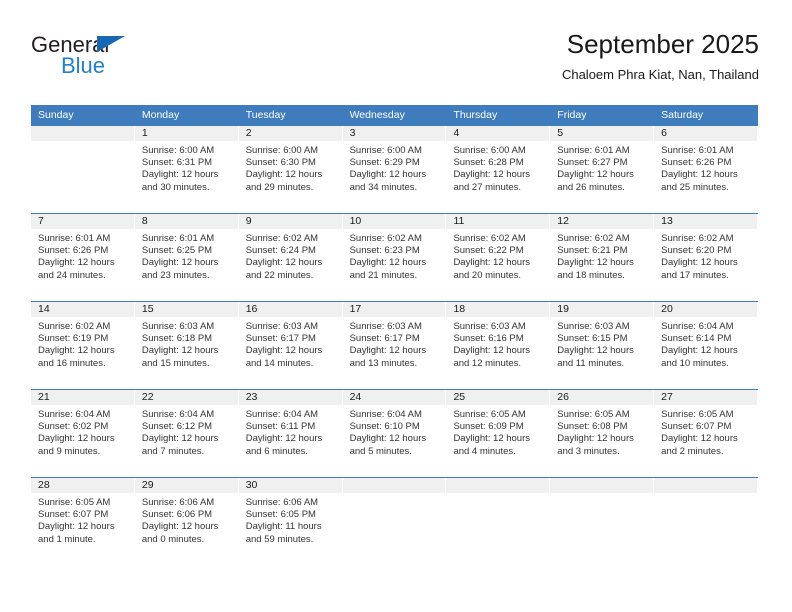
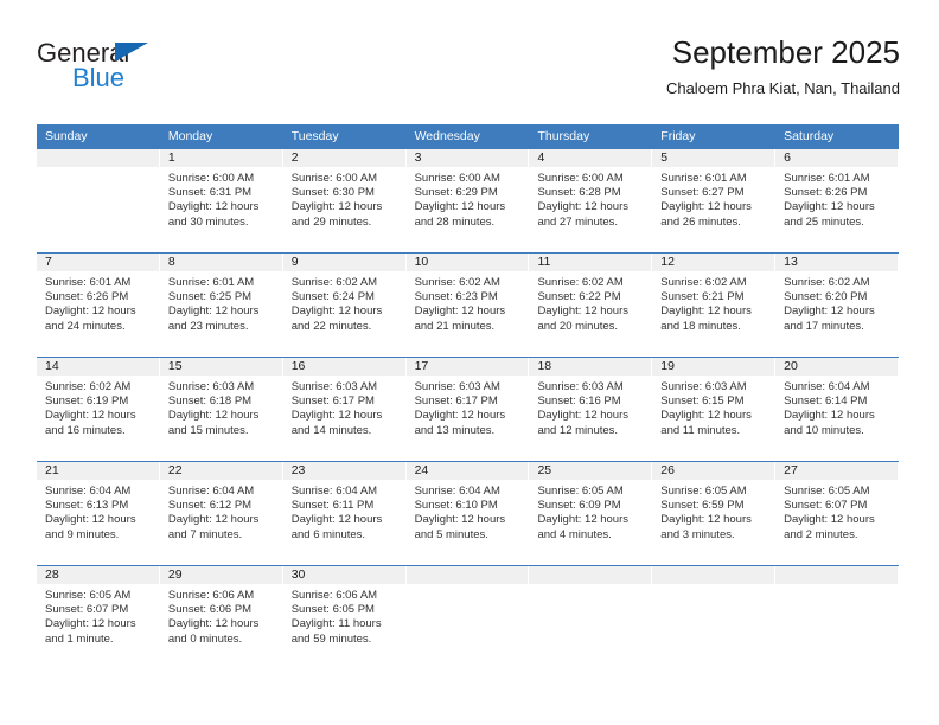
  General
  Blue
  September 2025
  Chaloem Phra Kiat, Nan, Thailand
  Sunday
  Monday
  Tuesday
  Wednesday
  Thursday
  Friday
  Saturday
  1
  Sunrise: 6:00 AM
  Sunset: 6:31 PM
  Daylight: 12 hours
  and 30 minutes.
  2
  Sunrise: 6:00 AM
  Sunset: 6:30 PM
  Daylight: 12 hours
  and 29 minutes.
  3
  Sunrise: 6:00 AM
  Sunset: 6:29 PM
  Daylight: 12 hours
- and 34 minutes.
+ and 28 minutes.
  4
  Sunrise: 6:00 AM
  Sunset: 6:28 PM
  Daylight: 12 hours
  and 27 minutes.
  5
  Sunrise: 6:01 AM
  Sunset: 6:27 PM
  Daylight: 12 hours
  and 26 minutes.
  6
  Sunrise: 6:01 AM
  Sunset: 6:26 PM
  Daylight: 12 hours
  and 25 minutes.
  7
  Sunrise: 6:01 AM
  Sunset: 6:26 PM
  Daylight: 12 hours
  and 24 minutes.
  8
  Sunrise: 6:01 AM
  Sunset: 6:25 PM
  Daylight: 12 hours
  and 23 minutes.
  9
  Sunrise: 6:02 AM
  Sunset: 6:24 PM
  Daylight: 12 hours
  and 22 minutes.
  10
  Sunrise: 6:02 AM
  Sunset: 6:23 PM
  Daylight: 12 hours
  and 21 minutes.
  11
  Sunrise: 6:02 AM
  Sunset: 6:22 PM
  Daylight: 12 hours
  and 20 minutes.
  12
  Sunrise: 6:02 AM
  Sunset: 6:21 PM
  Daylight: 12 hours
  and 18 minutes.
  13
  Sunrise: 6:02 AM
  Sunset: 6:20 PM
  Daylight: 12 hours
  and 17 minutes.
  14
  Sunrise: 6:02 AM
  Sunset: 6:19 PM
  Daylight: 12 hours
  and 16 minutes.
  15
  Sunrise: 6:03 AM
  Sunset: 6:18 PM
  Daylight: 12 hours
  and 15 minutes.
  16
  Sunrise: 6:03 AM
  Sunset: 6:17 PM
  Daylight: 12 hours
  and 14 minutes.
  17
  Sunrise: 6:03 AM
  Sunset: 6:17 PM
  Daylight: 12 hours
  and 13 minutes.
  18
  Sunrise: 6:03 AM
  Sunset: 6:16 PM
  Daylight: 12 hours
  and 12 minutes.
  19
  Sunrise: 6:03 AM
  Sunset: 6:15 PM
  Daylight: 12 hours
  and 11 minutes.
  20
  Sunrise: 6:04 AM
  Sunset: 6:14 PM
  Daylight: 12 hours
  and 10 minutes.
  21
  Sunrise: 6:04 AM
- Sunset: 6:02 PM
+ Sunset: 6:13 PM
  Daylight: 12 hours
  and 9 minutes.
  22
  Sunrise: 6:04 AM
  Sunset: 6:12 PM
  Daylight: 12 hours
  and 7 minutes.
  23
  Sunrise: 6:04 AM
  Sunset: 6:11 PM
  Daylight: 12 hours
  and 6 minutes.
  24
  Sunrise: 6:04 AM
  Sunset: 6:10 PM
  Daylight: 12 hours
  and 5 minutes.
  25
  Sunrise: 6:05 AM
  Sunset: 6:09 PM
  Daylight: 12 hours
  and 4 minutes.
  26
  Sunrise: 6:05 AM
- Sunset: 6:08 PM
+ Sunset: 6:59 PM
  Daylight: 12 hours
  and 3 minutes.
  27
  Sunrise: 6:05 AM
  Sunset: 6:07 PM
  Daylight: 12 hours
  and 2 minutes.
  28
  Sunrise: 6:05 AM
  Sunset: 6:07 PM
  Daylight: 12 hours
  and 1 minute.
  29
  Sunrise: 6:06 AM
  Sunset: 6:06 PM
  Daylight: 12 hours
  and 0 minutes.
  30
  Sunrise: 6:06 AM
  Sunset: 6:05 PM
  Daylight: 11 hours
  and 59 minutes.
